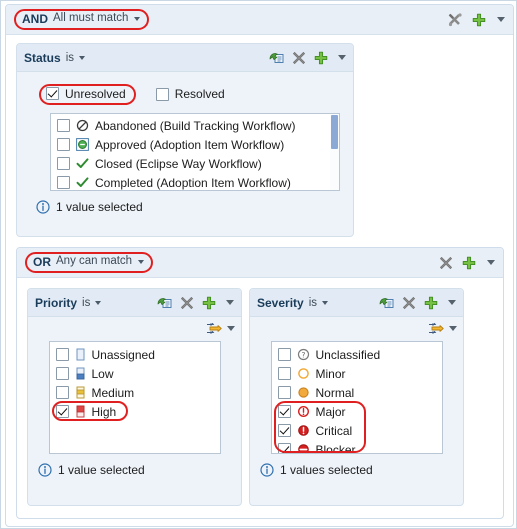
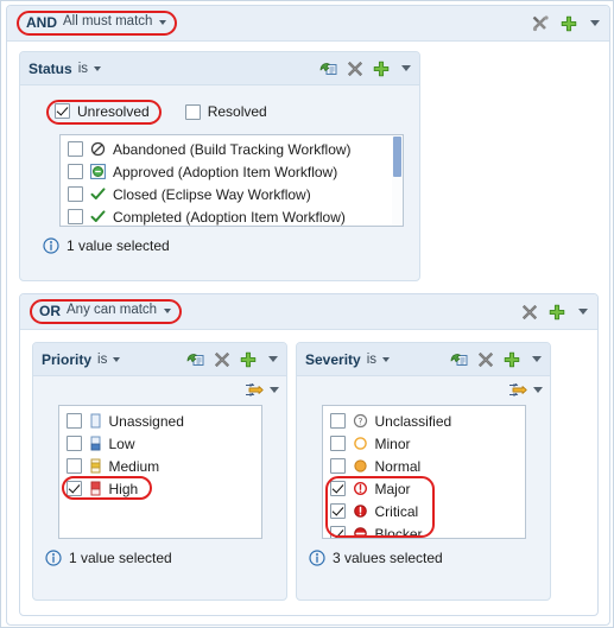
  AND
  All must match
  Status
  is
  Unresolved
  Resolved
  Abandoned (Build Tracking Workflow)
  Approved (Adoption Item Workflow)
  Closed (Eclipse Way Workflow)
  Completed (Adoption Item Workflow)
  1 value selected
  OR
  Any can match
  Priority
  is
  Unassigned
  Low
  Medium
  High
  1 value selected
  Severity
  is
  ?
  Unclassified
  Minor
  Normal
  Major
  Critical
  Blocker
- 1 values selected
+ 3 values selected
